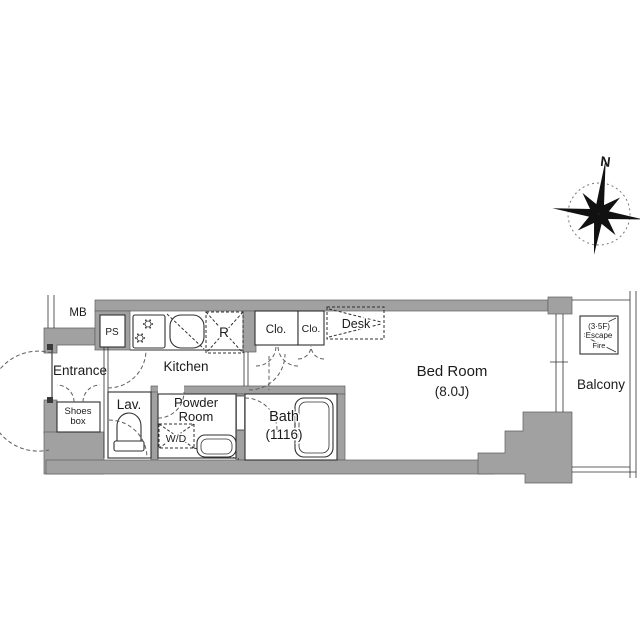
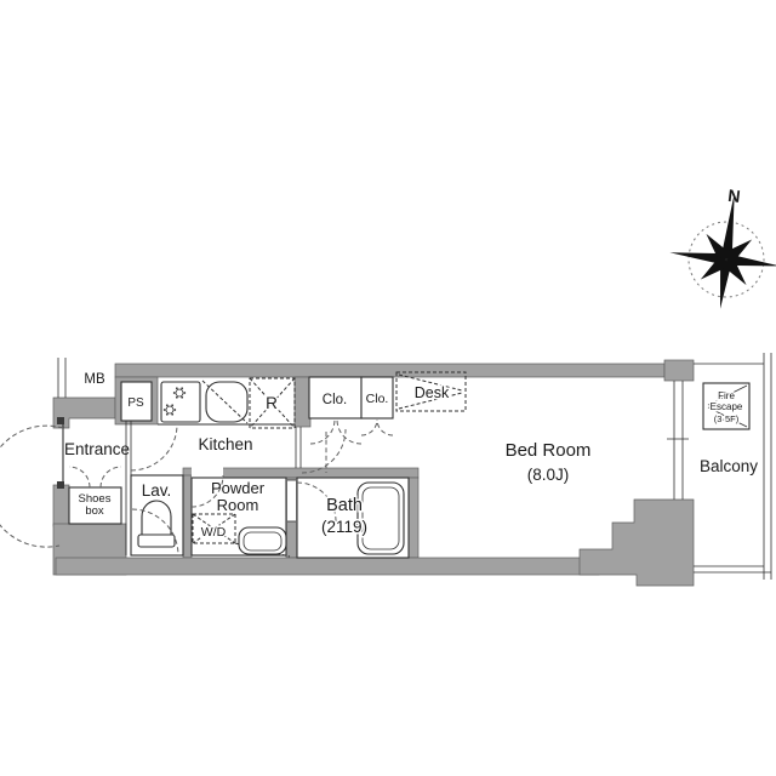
  MB
  PS
  R
  Clo.
  Clo.
  Desk
  Kitchen
  Entrance
  Shoes
  box
  Lav.
  Powder
  Room
  W/D
  Bath
- (1116)
+ (2119)
  Bed Room
  (8.0J)
  Balcony
- (3·5F)
+ Fire
  Escape
- Fire
+ (3·5F)
